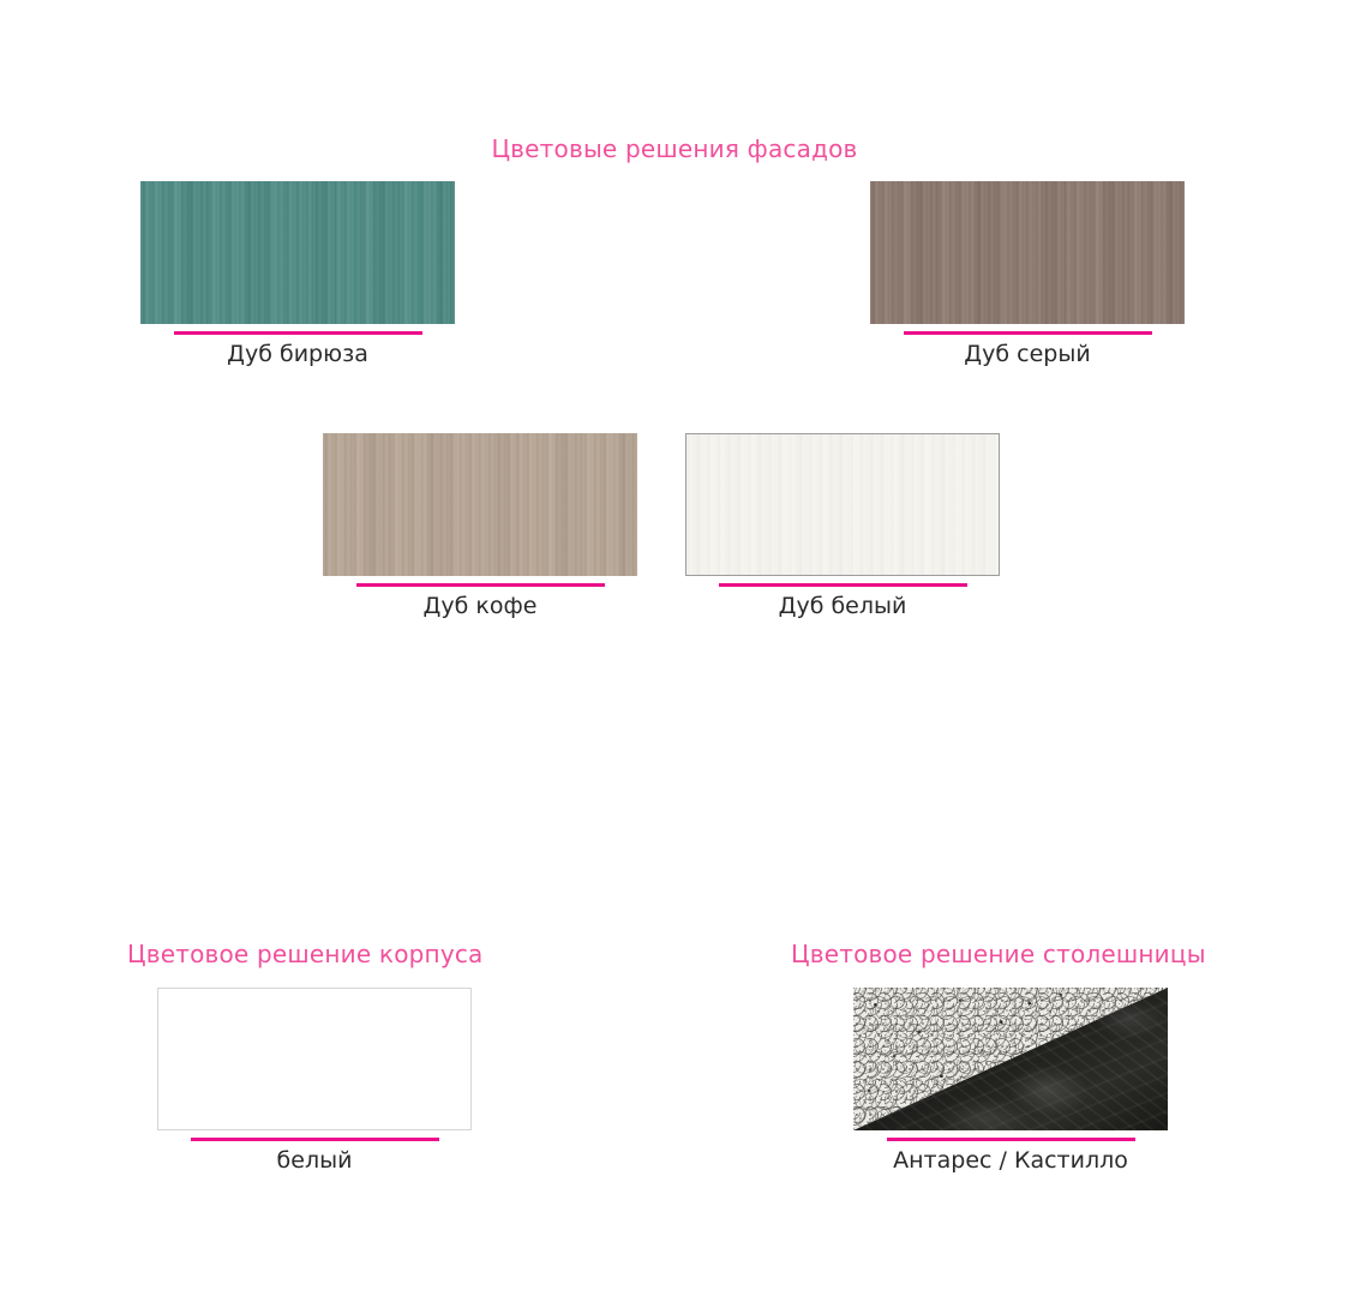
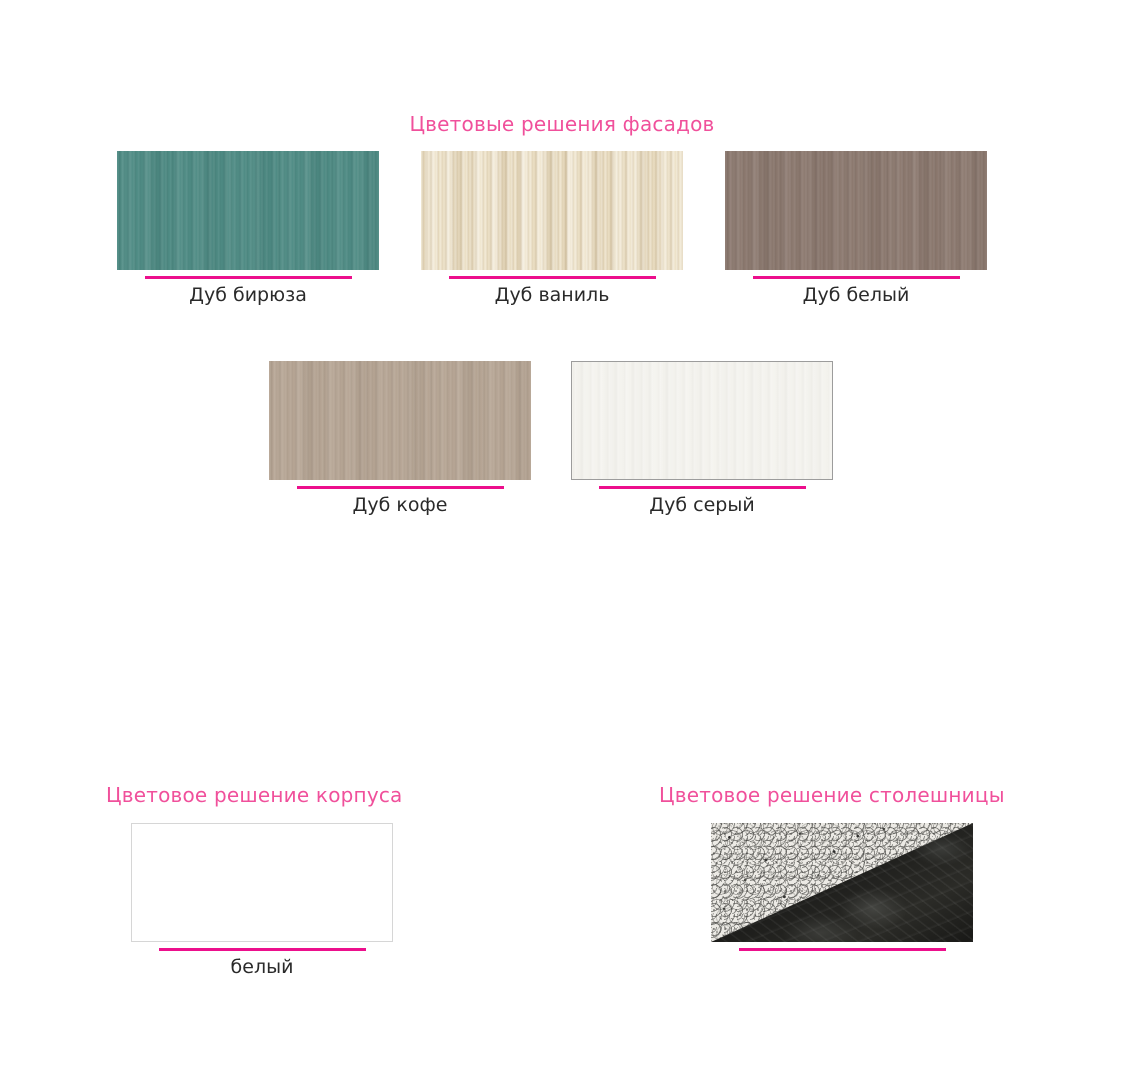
  Цветовые решения фасадов
  Дуб бирюза
+ Дуб ваниль
- Дуб серый
+ Дуб белый
  Дуб кофе
- Дуб белый
+ Дуб серый
  Цветовое решение корпуса
  белый
  Цветовое решение столешницы
- Антарес / Кастилло
